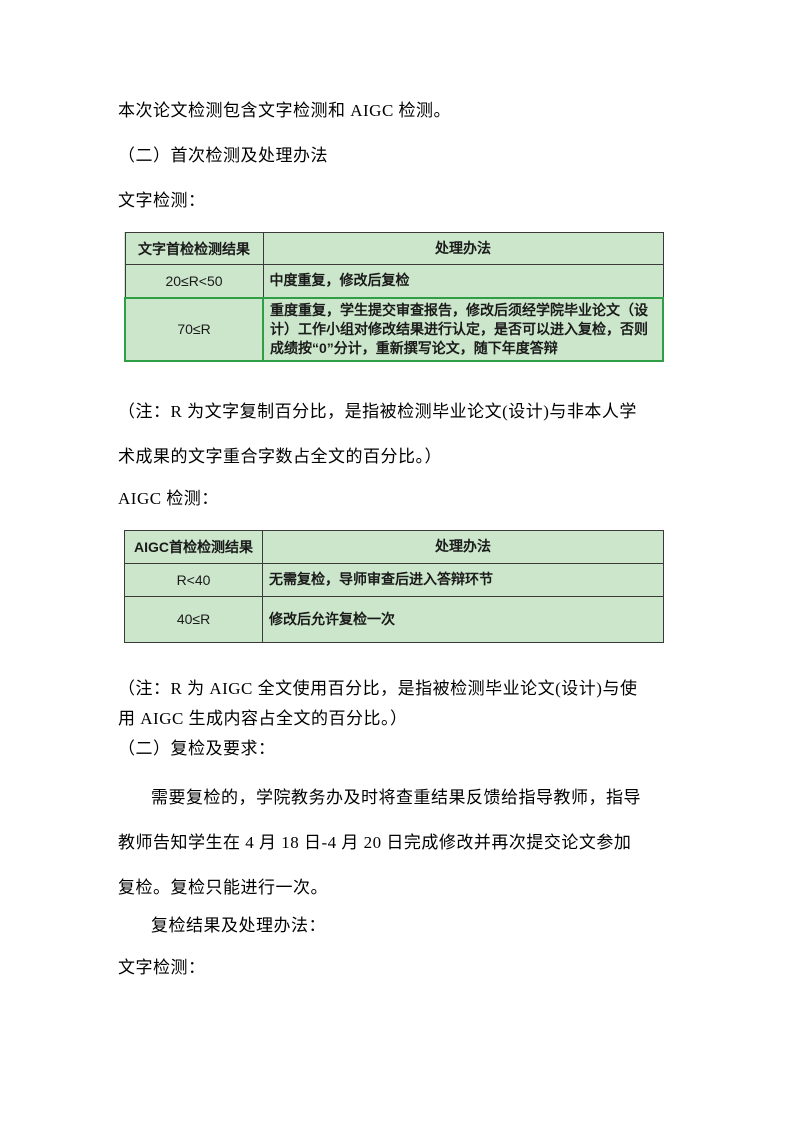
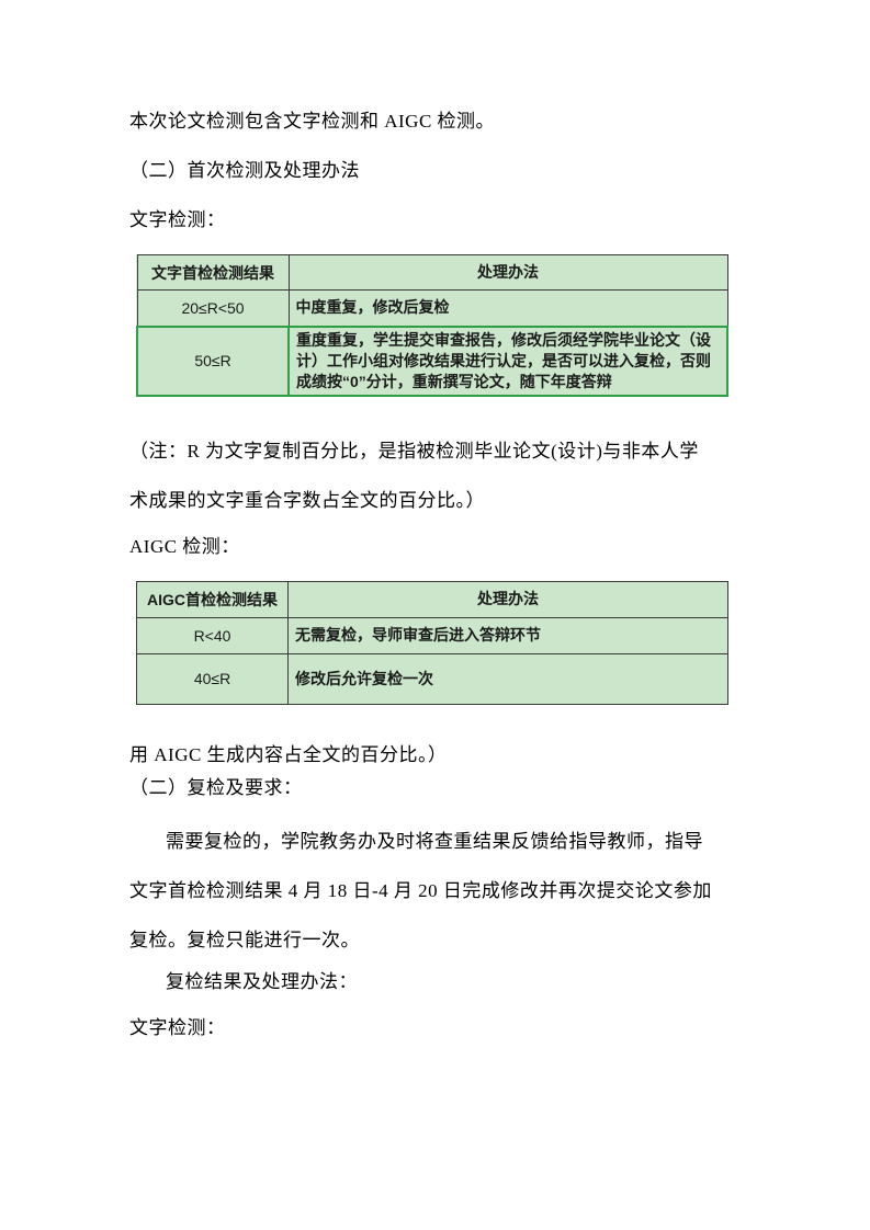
  本次论文检测包含文字检测和 AIGC 检测。
  （二）首次检测及处理办法
  文字检测：
  文字首检检测结果	处理办法
  20≤R<50	中度重复，修改后复检
- 70≤R	重度重复，学生提交审查报告，修改后须经学院毕业论文（设计）工作小组对修改结果进行认定，是否可以进入复检，否则成绩按“0”分计，重新撰写论文，随下年度答辩
+ 50≤R	重度重复，学生提交审查报告，修改后须经学院毕业论文（设计）工作小组对修改结果进行认定，是否可以进入复检，否则成绩按“0”分计，重新撰写论文，随下年度答辩
  （注：R 为文字复制百分比，是指被检测毕业论文(设计)与非本人学
  术成果的文字重合字数占全文的百分比。）
  AIGC 检测：
  AIGC首检检测结果	处理办法
  R<40	无需复检，导师审查后进入答辩环节
  40≤R	修改后允许复检一次
- （注：R 为 AIGC 全文使用百分比，是指被检测毕业论文(设计)与使
  用 AIGC 生成内容占全文的百分比。）
  （二）复检及要求：
  需要复检的，学院教务办及时将查重结果反馈给指导教师，指导
- 教师告知学生在 4 月 18 日-4 月 20 日完成修改并再次提交论文参加
+ 文字首检检测结果 4 月 18 日-4 月 20 日完成修改并再次提交论文参加
  复检。复检只能进行一次。
  复检结果及处理办法：
  文字检测：
